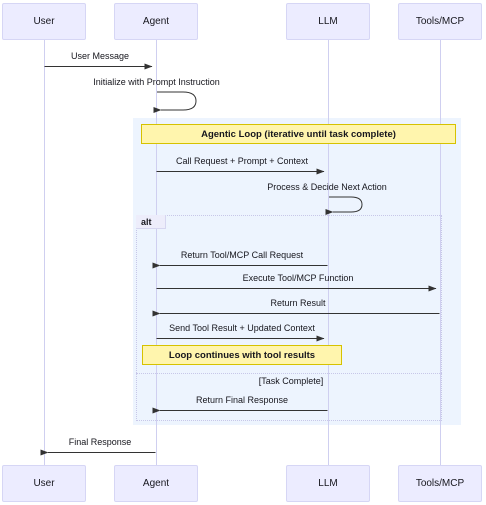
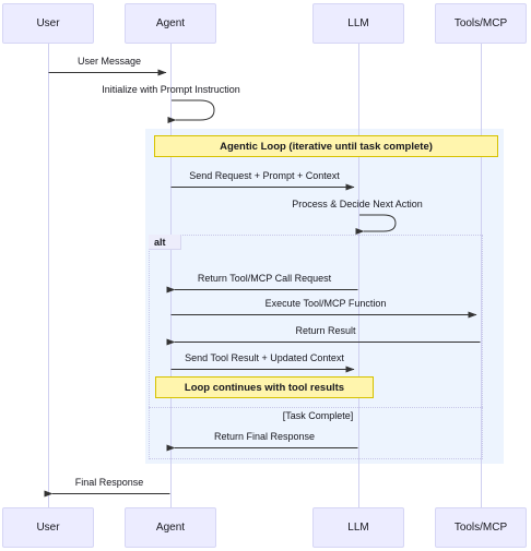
  alt
  Agentic Loop (iterative until task complete)
  Loop continues with tool results
  [Task Complete]
  User Message
  Initialize with Prompt Instruction
- Call Request + Prompt + Context
+ Send Request + Prompt + Context
  Process & Decide Next Action
  Return Tool/MCP Call Request
  Execute Tool/MCP Function
  Return Result
  Send Tool Result + Updated Context
  Return Final Response
  Final Response
  User
  Agent
  LLM
  Tools/MCP
  User
  Agent
  LLM
  Tools/MCP
